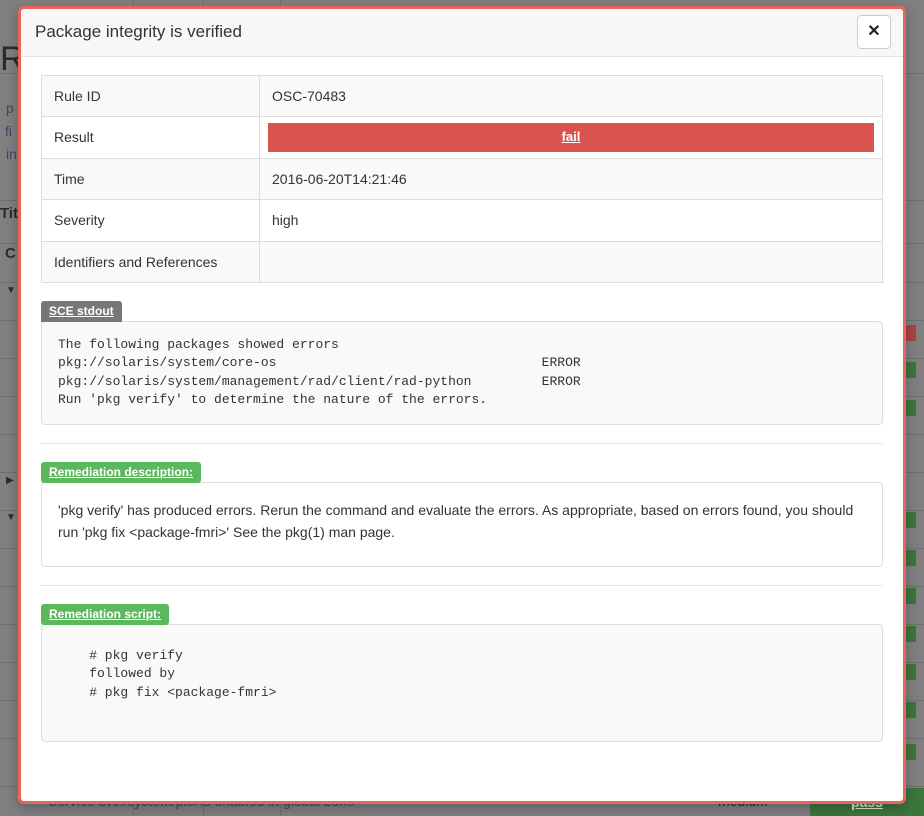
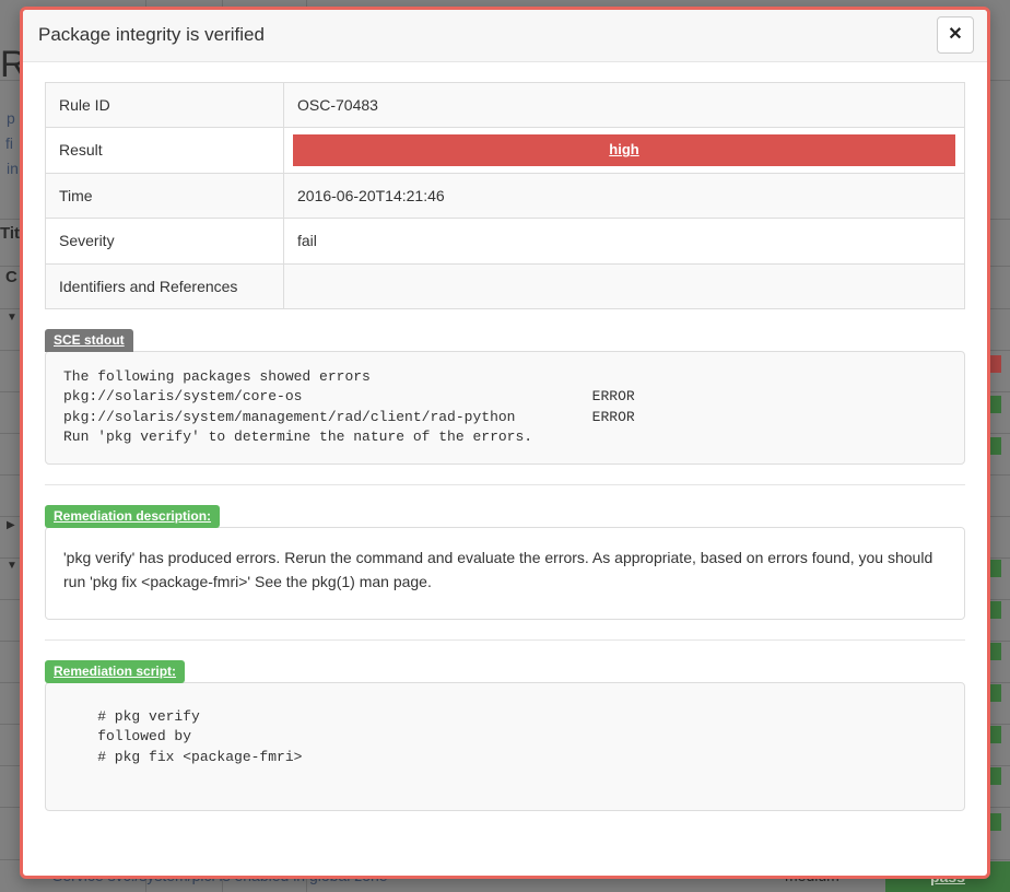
  p
  fi
  in
  Tit
  C
  ▼
  ▶
  ▼
  Package integrity is verified
  ✕
  Rule ID	OSC-70483
- Result	fail
+ Result	high
  Time	2016-06-20T14:21:46
- Severity	high
+ Severity	fail
  Identifiers and References
  SCE stdout
  The following packages showed errors
  pkg://solaris/system/core-os ERROR
  pkg://solaris/system/management/rad/client/rad-python ERROR
  Run 'pkg verify' to determine the nature of the errors.
  Remediation description:
  'pkg verify' has produced errors. Rerun the command and evaluate the errors. As appropriate, based on errors found, you should run 'pkg fix <package-fmri>' See the pkg(1) man page.
  Remediation script:
  # pkg verify
  followed by
  # pkg fix <package-fmri>
